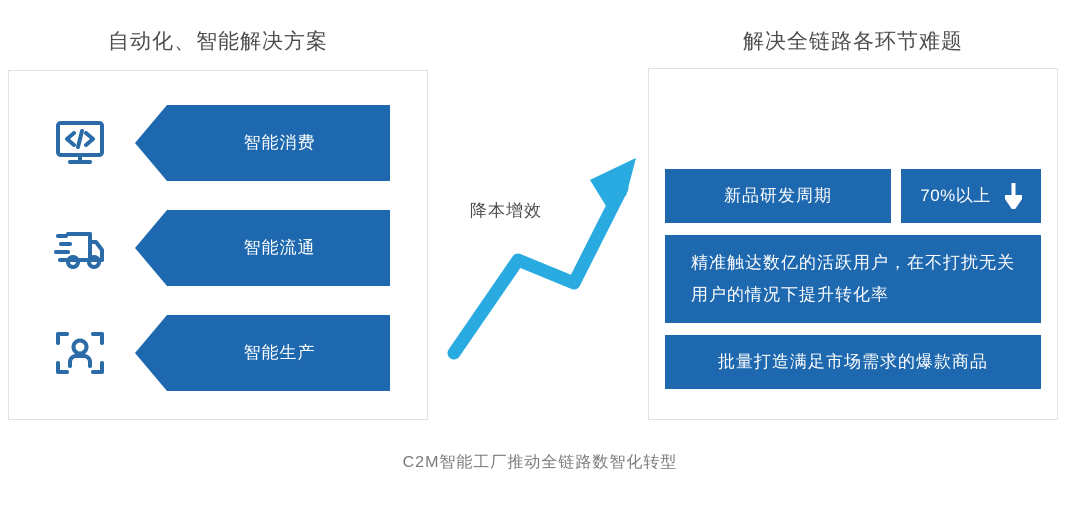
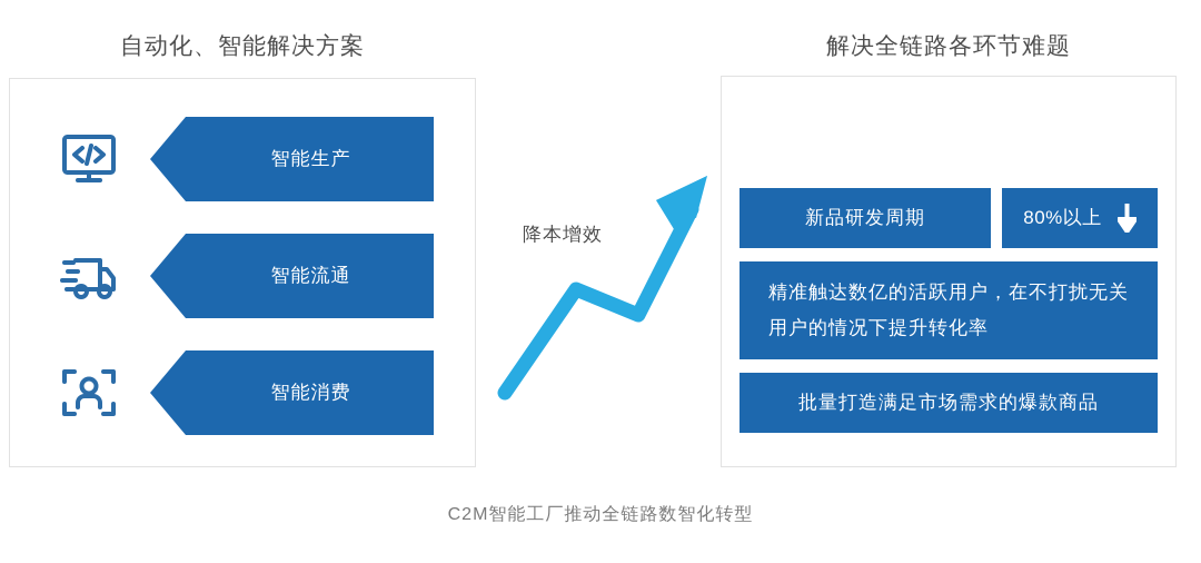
  自动化、智能解决方案
  解决全链路各环节难题
- 智能消费
+ 智能生产
  智能流通
- 智能生产
+ 智能消费
  降本增效
  新品研发周期
- 70%以上
+ 80%以上
  精准触达数亿的活跃用户，在不打扰无关用户的情况下提升转化率
  批量打造满足市场需求的爆款商品
  C2M智能工厂推动全链路数智化转型
